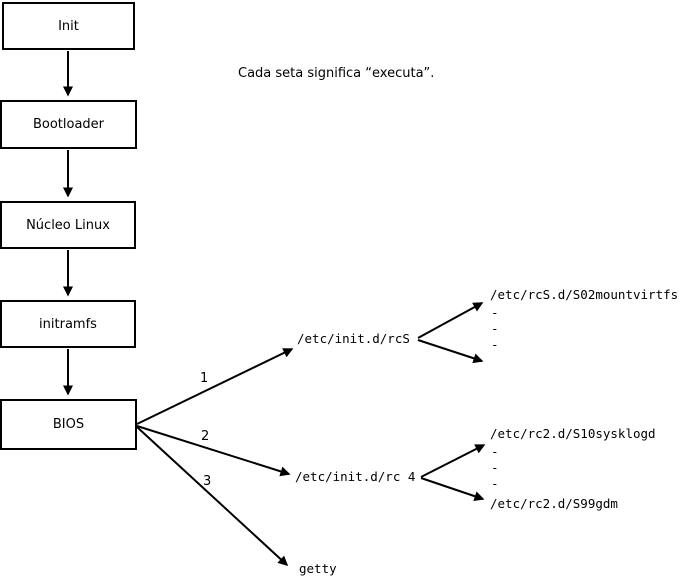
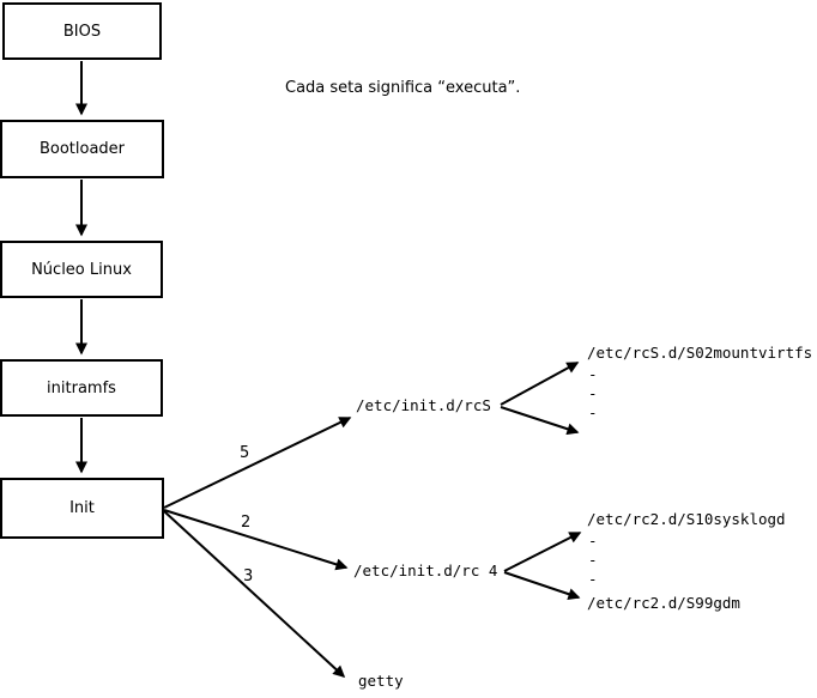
  Cada seta significa “executa”.
- Init
+ BIOS
  Bootloader
  Núcleo Linux
  initramfs
- BIOS
+ Init
- 1
+ 5
  2
  3
  /etc/init.d/rcS
  /etc/rcS.d/S02mountvirtfs
  -
  -
  -
  /etc/init.d/rc 4
  /etc/rc2.d/S10sysklogd
  -
  -
  -
  /etc/rc2.d/S99gdm
  getty
